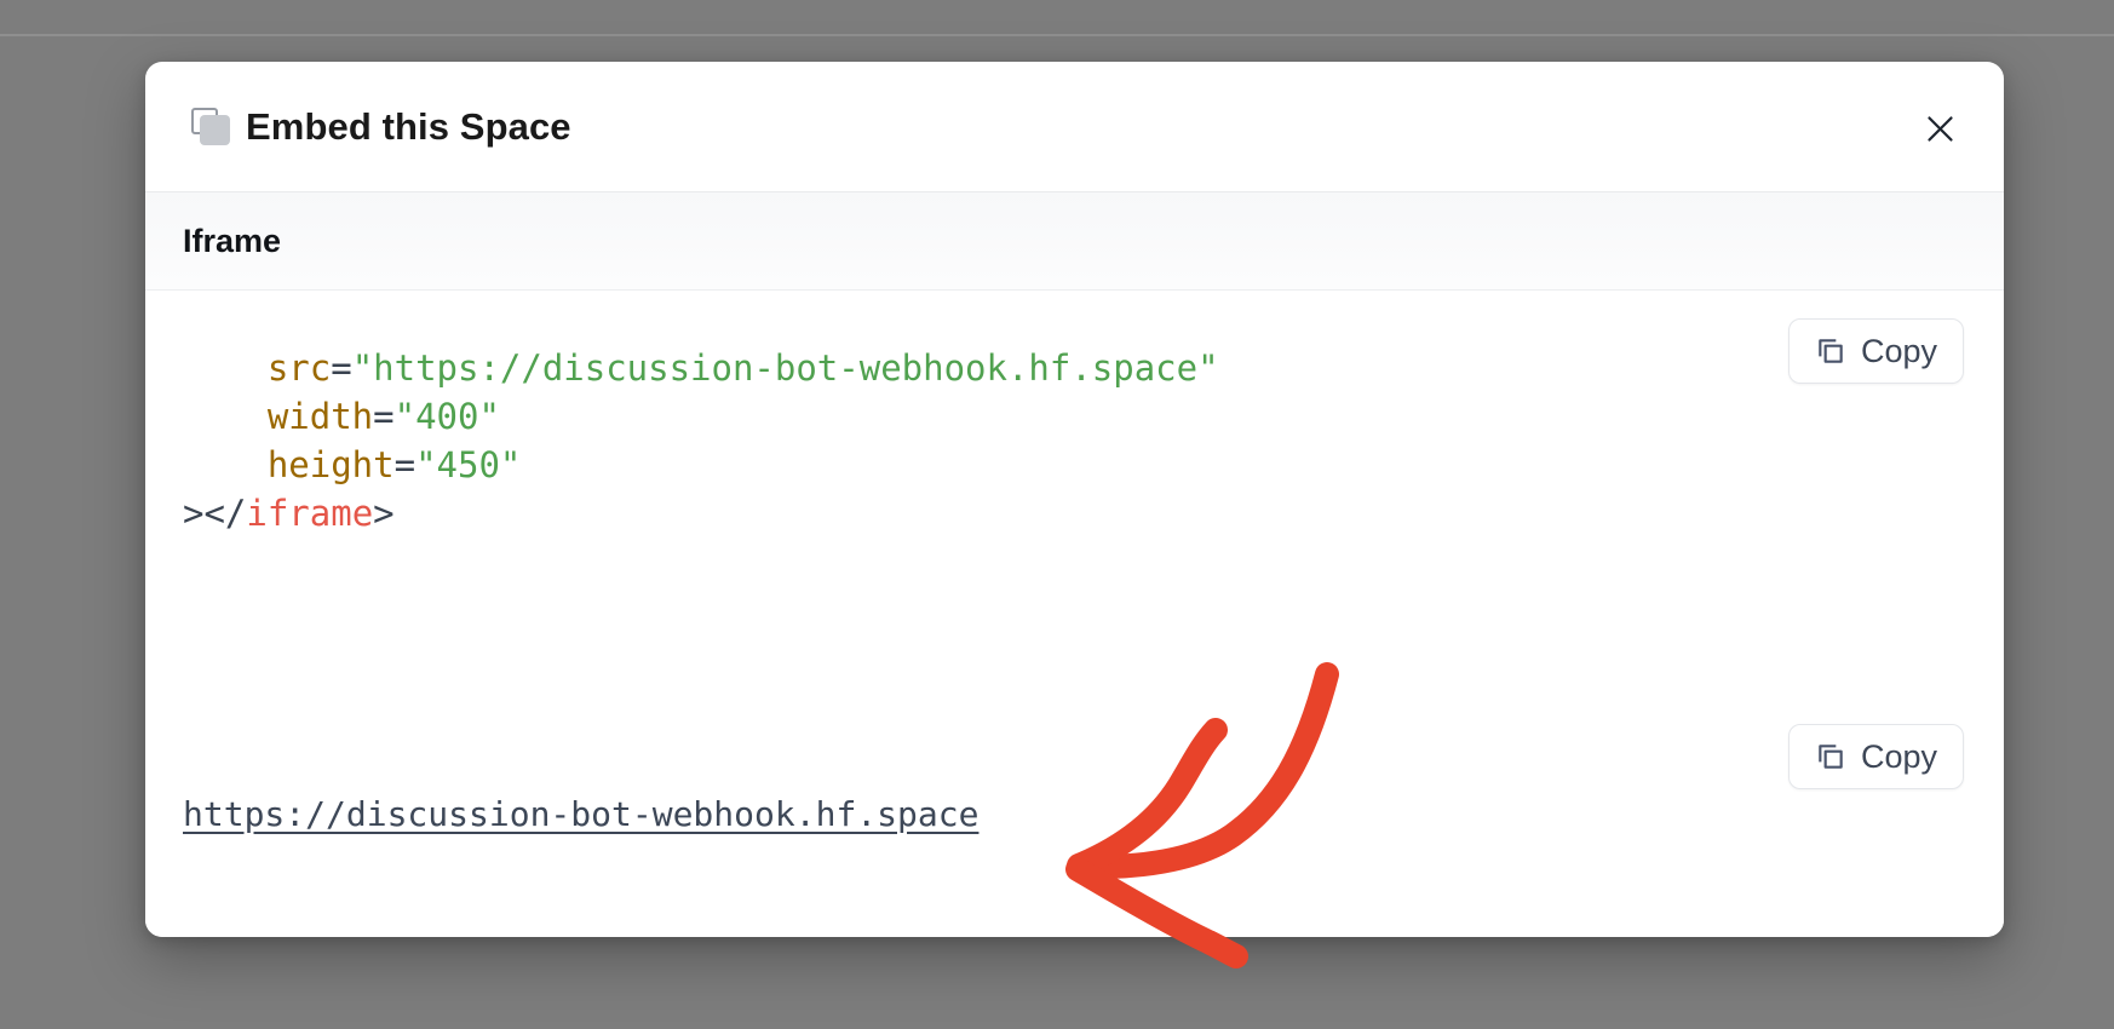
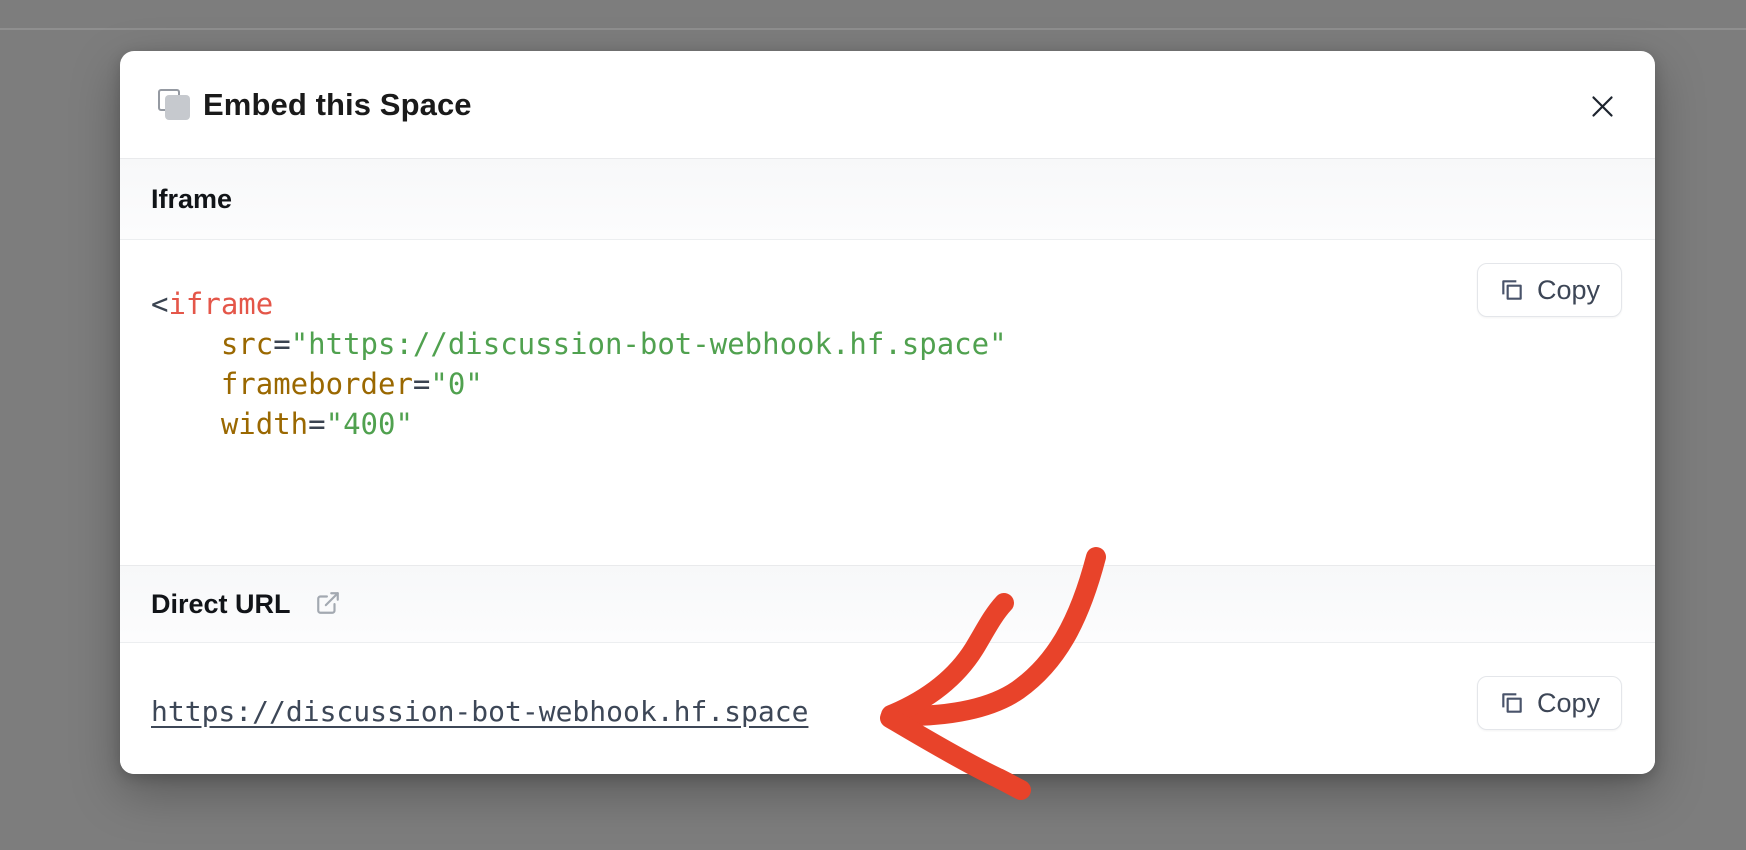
  Embed this Space
  Iframe
+ <iframe
  src="https://discussion-bot-webhook.hf.space"
+ frameborder="0"
  width="400"
- height="450"
- ></iframe>
  Copy
+ Direct URL
  https://discussion-bot-webhook.hf.space
  Copy
